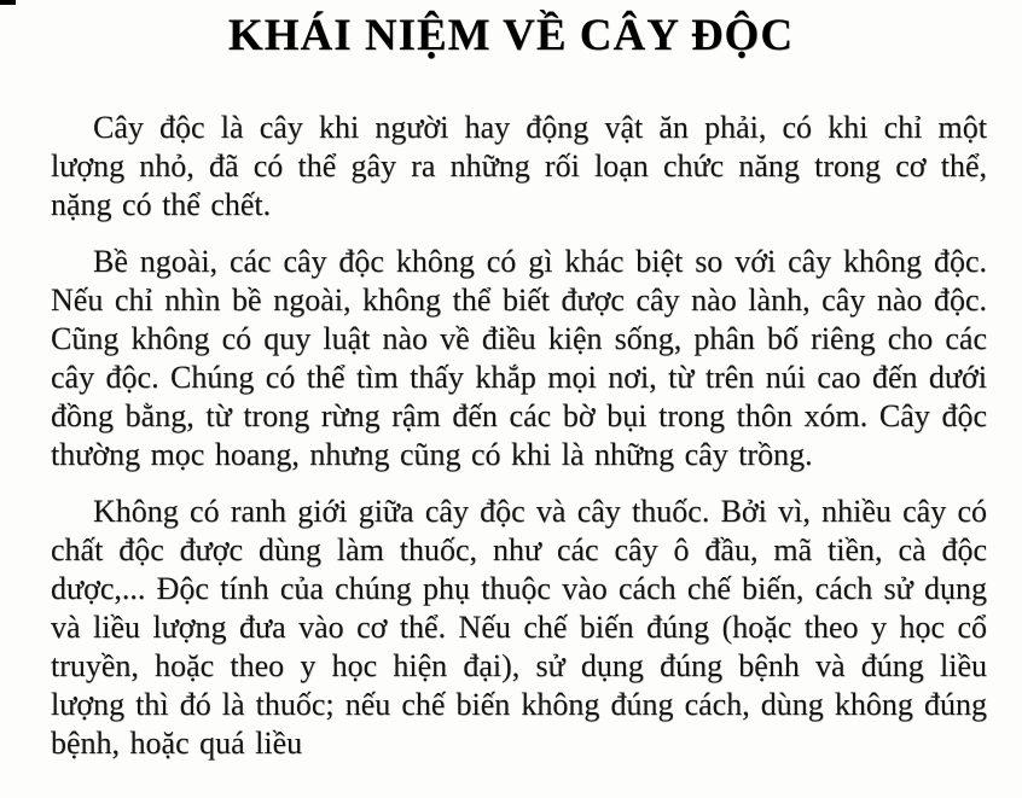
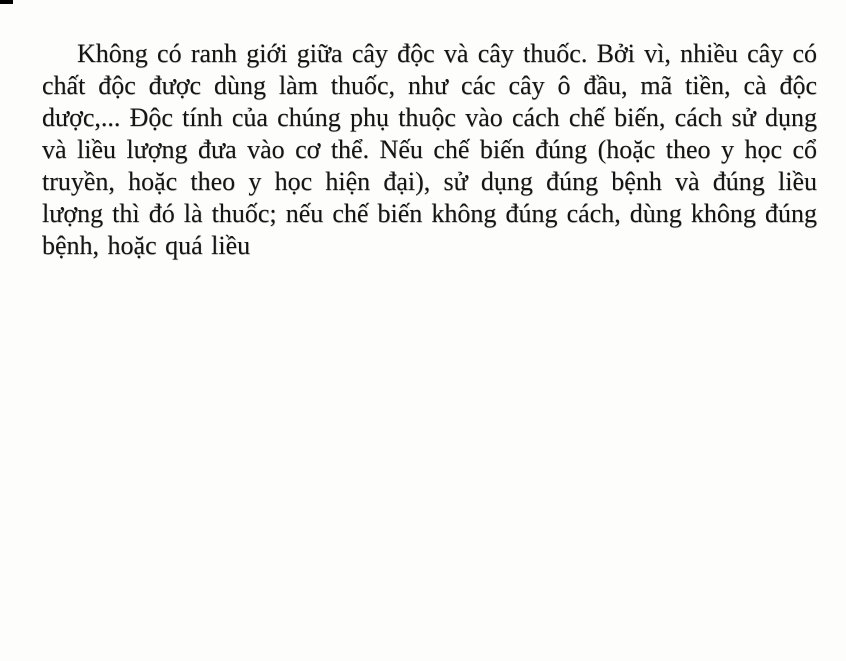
- KHÁI NIỆM VỀ CÂY ĐỘC
- Cây độc là cây khi người hay động vật ăn phải, có khi chỉ một lượng nhỏ, đã có thể gây ra những rối loạn chức năng trong cơ thể, nặng có thể chết.
- Bề ngoài, các cây độc không có gì khác biệt so với cây không độc. Nếu chỉ nhìn bề ngoài, không thể biết được cây nào lành, cây nào độc. Cũng không có quy luật nào về điều kiện sống, phân bố riêng cho các cây độc. Chúng có thể tìm thấy khắp mọi nơi, từ trên núi cao đến dưới đồng bằng, từ trong rừng rậm đến các bờ bụi trong thôn xóm. Cây độc thường mọc hoang, nhưng cũng có khi là những cây trồng.
  Không có ranh giới giữa cây độc và cây thuốc. Bởi vì, nhiều cây có chất độc được dùng làm thuốc, như các cây ô đầu, mã tiền, cà độc dược,... Độc tính của chúng phụ thuộc vào cách chế biến, cách sử dụng và liều lượng đưa vào cơ thể. Nếu chế biến đúng (hoặc theo y học cổ truyền, hoặc theo y học hiện đại), sử dụng đúng bệnh và đúng liều lượng thì đó là thuốc; nếu chế biến không đúng cách, dùng không đúng bệnh, hoặc quá liều
